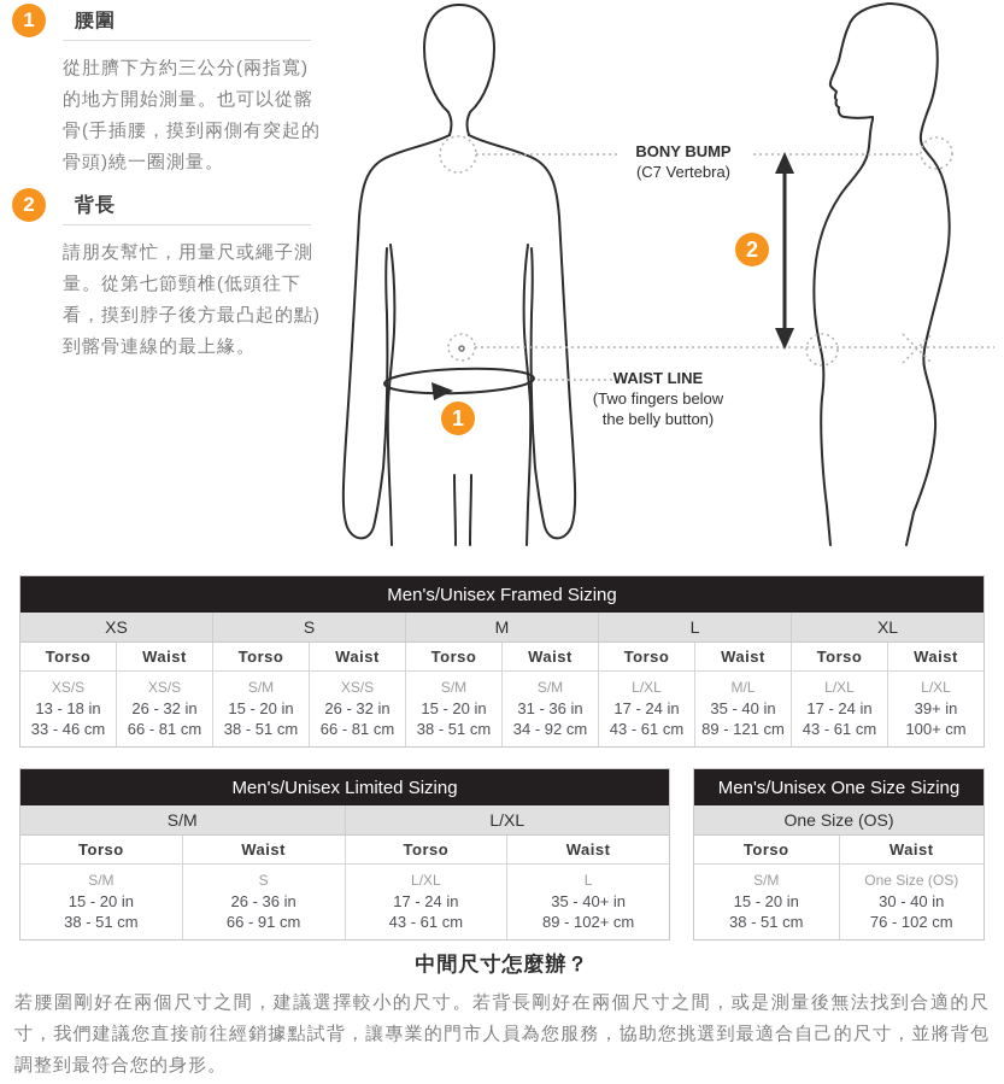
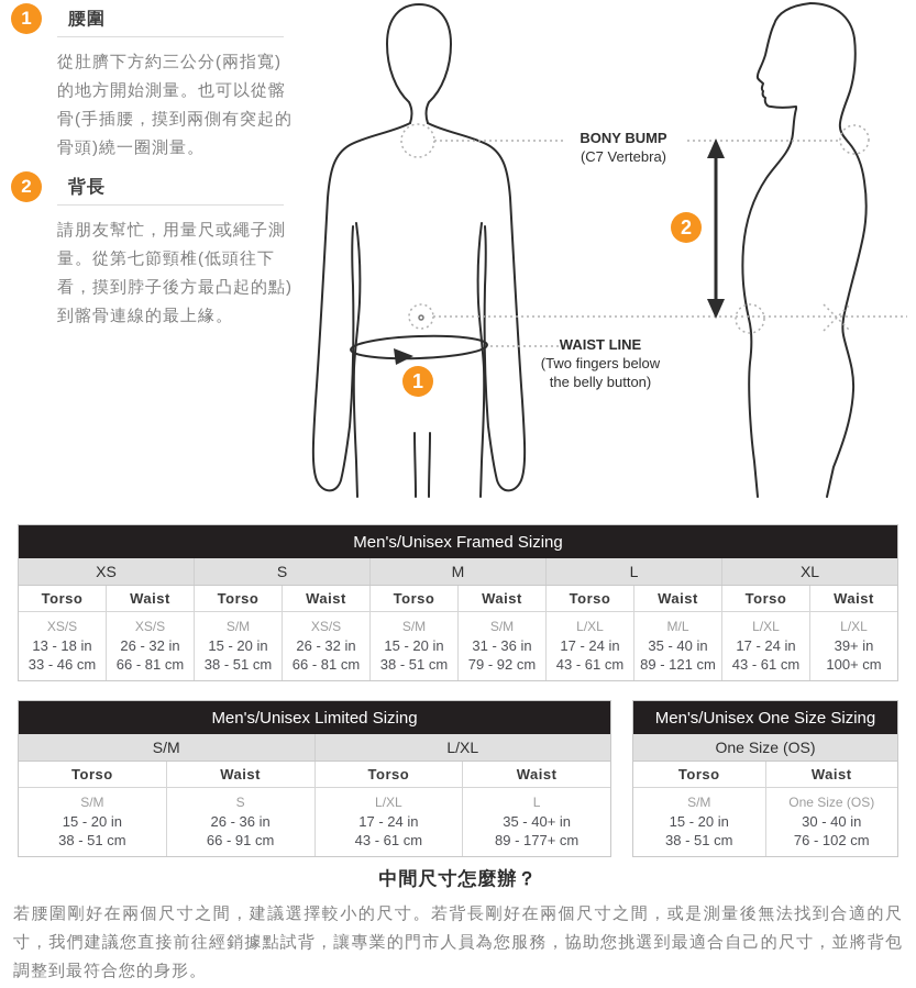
  1
  腰圍
  從肚臍下方約三公分(兩指寬)
  的地方開始測量。也可以從髂
  骨(手插腰，摸到兩側有突起的
  骨頭)繞一圈測量。
  2
  背長
  請朋友幫忙，用量尺或繩子測
  量。從第七節頸椎(低頭往下
  看，摸到脖子後方最凸起的點)
  到髂骨連線的最上緣。
  BONY BUMP
  (C7 Vertebra)
  WAIST LINE
  (Two fingers below
  the belly button)
  1
  2
  Men's/Unisex Framed Sizing
  XS
  S
  M
  L
  XL
  Torso
  Waist
  Torso
  Waist
  Torso
  Waist
  Torso
  Waist
  Torso
  Waist
  XS/S
  13 - 18 in
  33 - 46 cm
  XS/S
  26 - 32 in
  66 - 81 cm
  S/M
  15 - 20 in
  38 - 51 cm
  XS/S
  26 - 32 in
  66 - 81 cm
  S/M
  15 - 20 in
  38 - 51 cm
  S/M
  31 - 36 in
- 34 - 92 cm
+ 79 - 92 cm
  L/XL
  17 - 24 in
  43 - 61 cm
  M/L
  35 - 40 in
  89 - 121 cm
  L/XL
  17 - 24 in
  43 - 61 cm
  L/XL
  39+ in
  100+ cm
  Men's/Unisex Limited Sizing
  S/M
  L/XL
  Torso
  Waist
  Torso
  Waist
  S/M
  15 - 20 in
  38 - 51 cm
  S
  26 - 36 in
  66 - 91 cm
  L/XL
  17 - 24 in
  43 - 61 cm
  L
  35 - 40+ in
- 89 - 102+ cm
+ 89 - 177+ cm
  Men's/Unisex One Size Sizing
  One Size (OS)
  Torso
  Waist
  S/M
  15 - 20 in
  38 - 51 cm
  One Size (OS)
  30 - 40 in
  76 - 102 cm
  中間尺寸怎麼辦？
  若腰圍剛好在兩個尺寸之間，建議選擇較小的尺寸。若背長剛好在兩個尺寸之間，或是測量後無法找到合適的尺寸，我們建議您直接前往經銷據點試背，讓專業的門市人員為您服務，協助您挑選到最適合自己的尺寸，並將背包調整到最符合您的身形。
